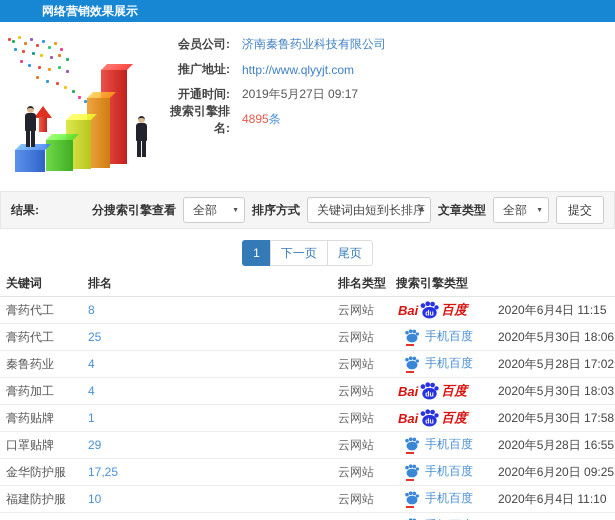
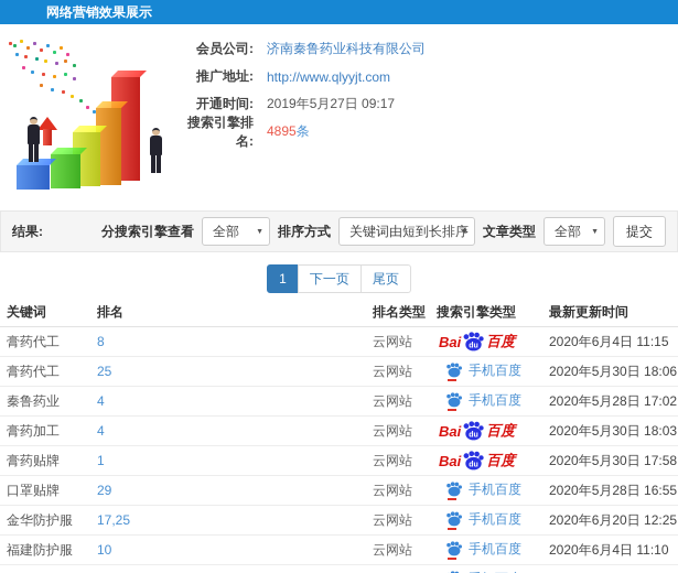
  网络营销效果展示
  会员公司:
  济南秦鲁药业科技有限公司
  推广地址:
  http://www.qlyyjt.com
  开通时间:
  2019年5月27日 09:17
  搜索引擎排名:
  4895条
  结果:
  分搜索引擎查看
  全部
  排序方式
  关键词由短到长排序
  文章类型
  全部
  提交
  1
  下一页
  尾页
  关键词
  排名
  排名类型
  搜索引擎类型
+ 最新更新时间
  膏药代工
  8
  云网站
  Bai
  百度
  2020年6月4日 11:15
  膏药代工
  25
  云网站
  手机百度
  2020年5月30日 18:06
  秦鲁药业
  4
  云网站
  手机百度
  2020年5月28日 17:02
  膏药加工
  4
  云网站
  Bai
  百度
  2020年5月30日 18:03
  膏药贴牌
  1
  云网站
  Bai
  百度
  2020年5月30日 17:58
  口罩贴牌
  29
  云网站
  手机百度
  2020年5月28日 16:55
  金华防护服
  17,25
  云网站
  手机百度
- 2020年6月20日 09:25
+ 2020年6月20日 12:25
  福建防护服
  10
  云网站
  手机百度
  2020年6月4日 11:10
